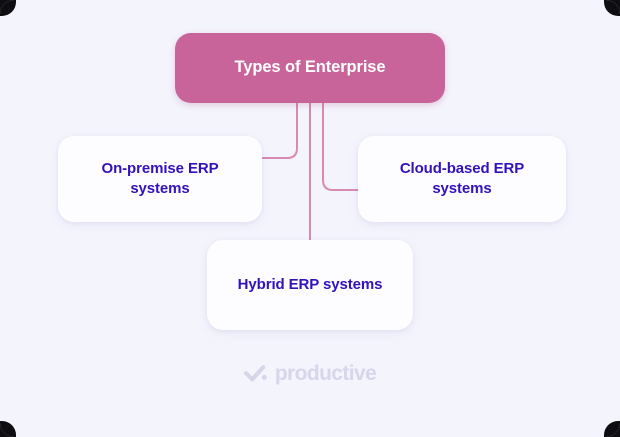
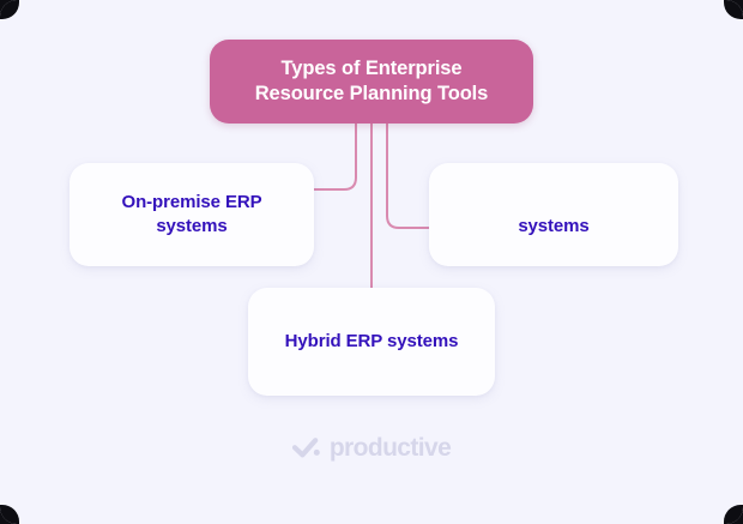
  Types of Enterprise
+ Resource Planning Tools
  On-premise ERP
  systems
- Cloud-based ERP
  systems
  Hybrid ERP systems
  productive
